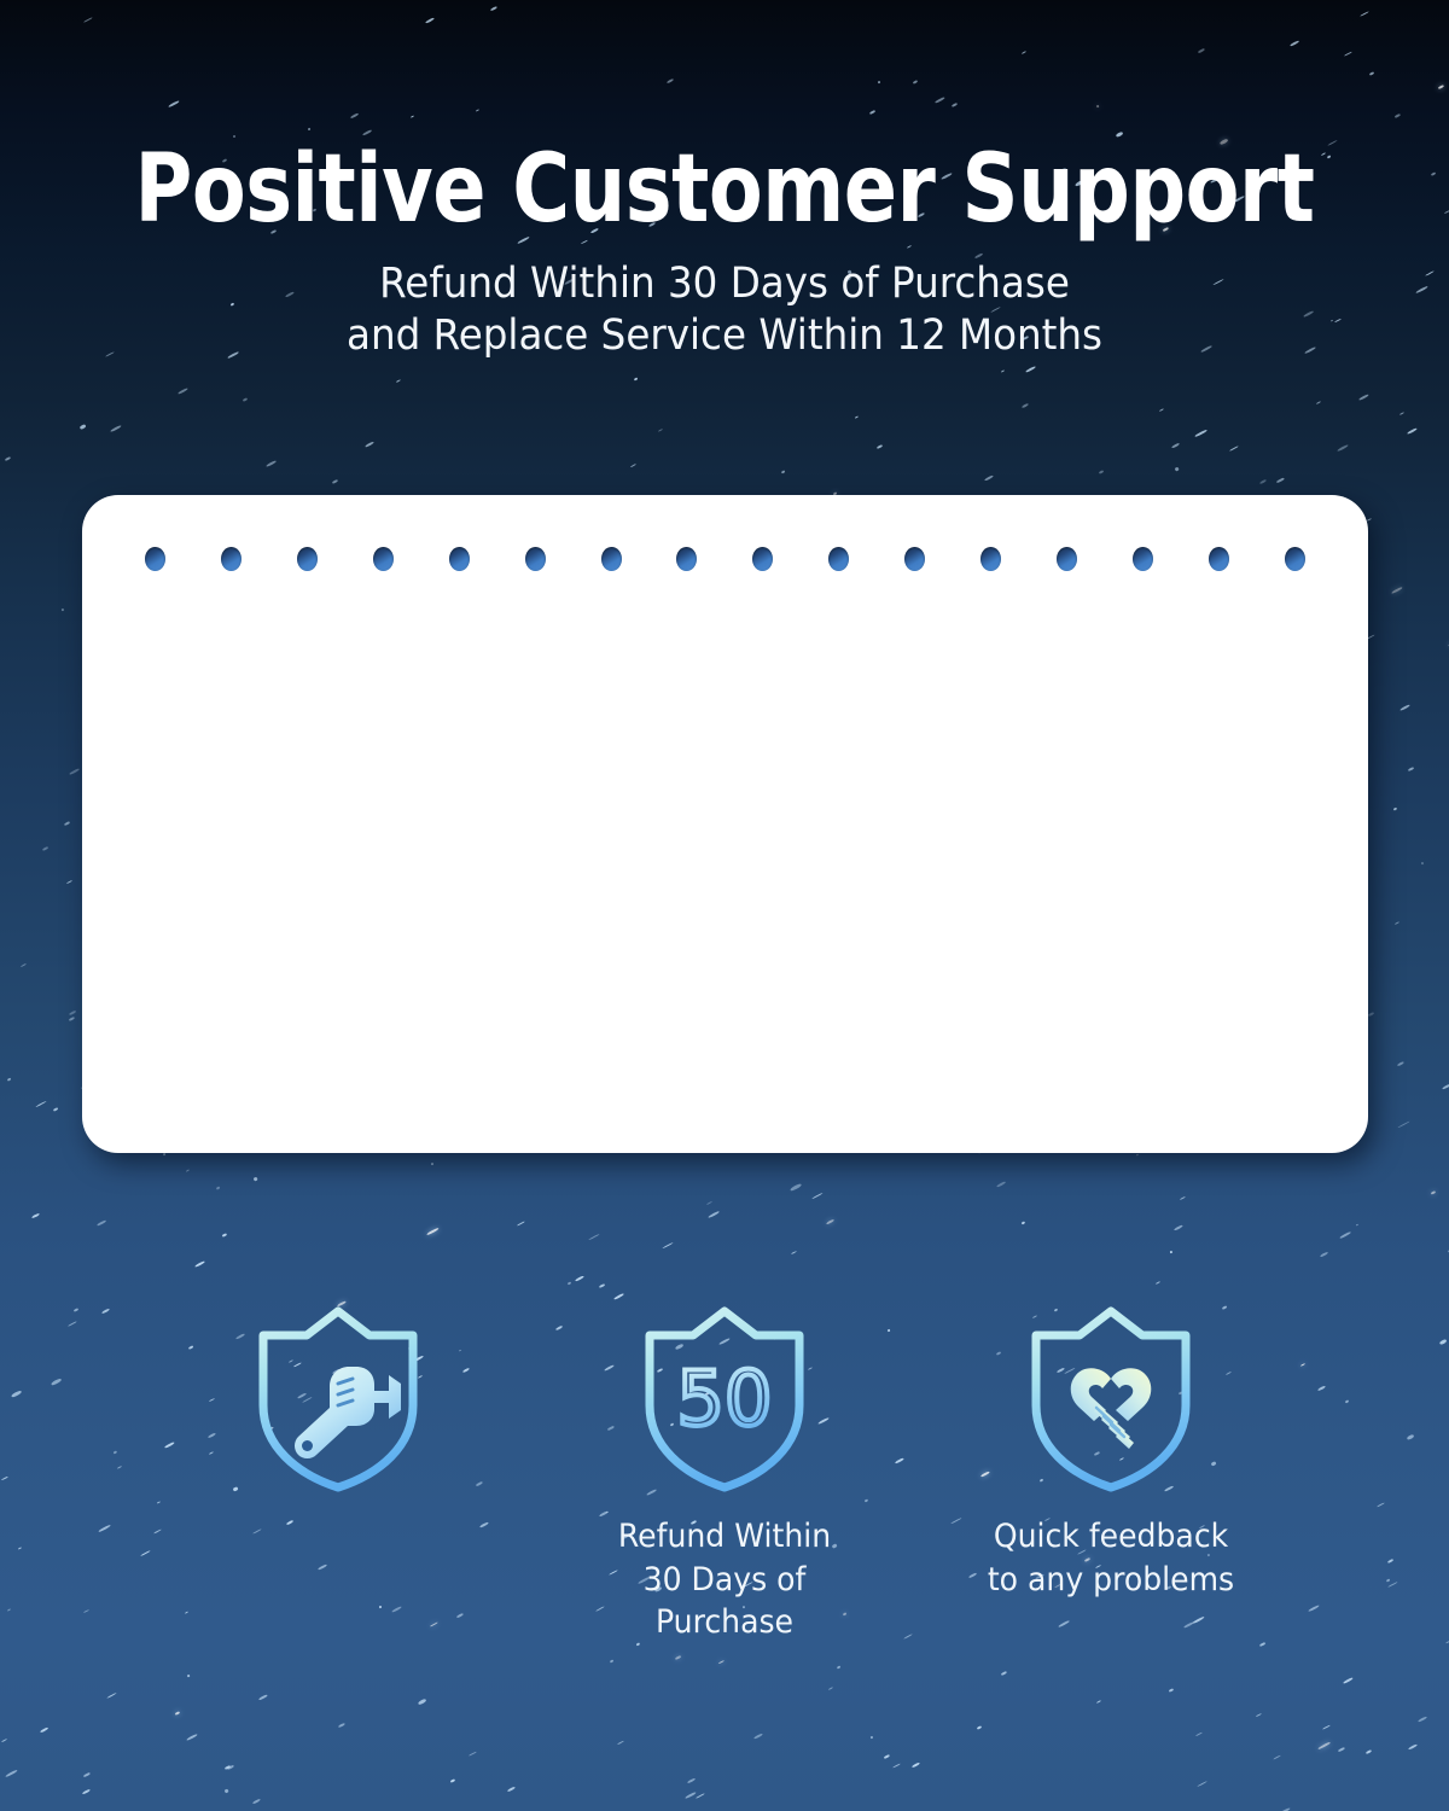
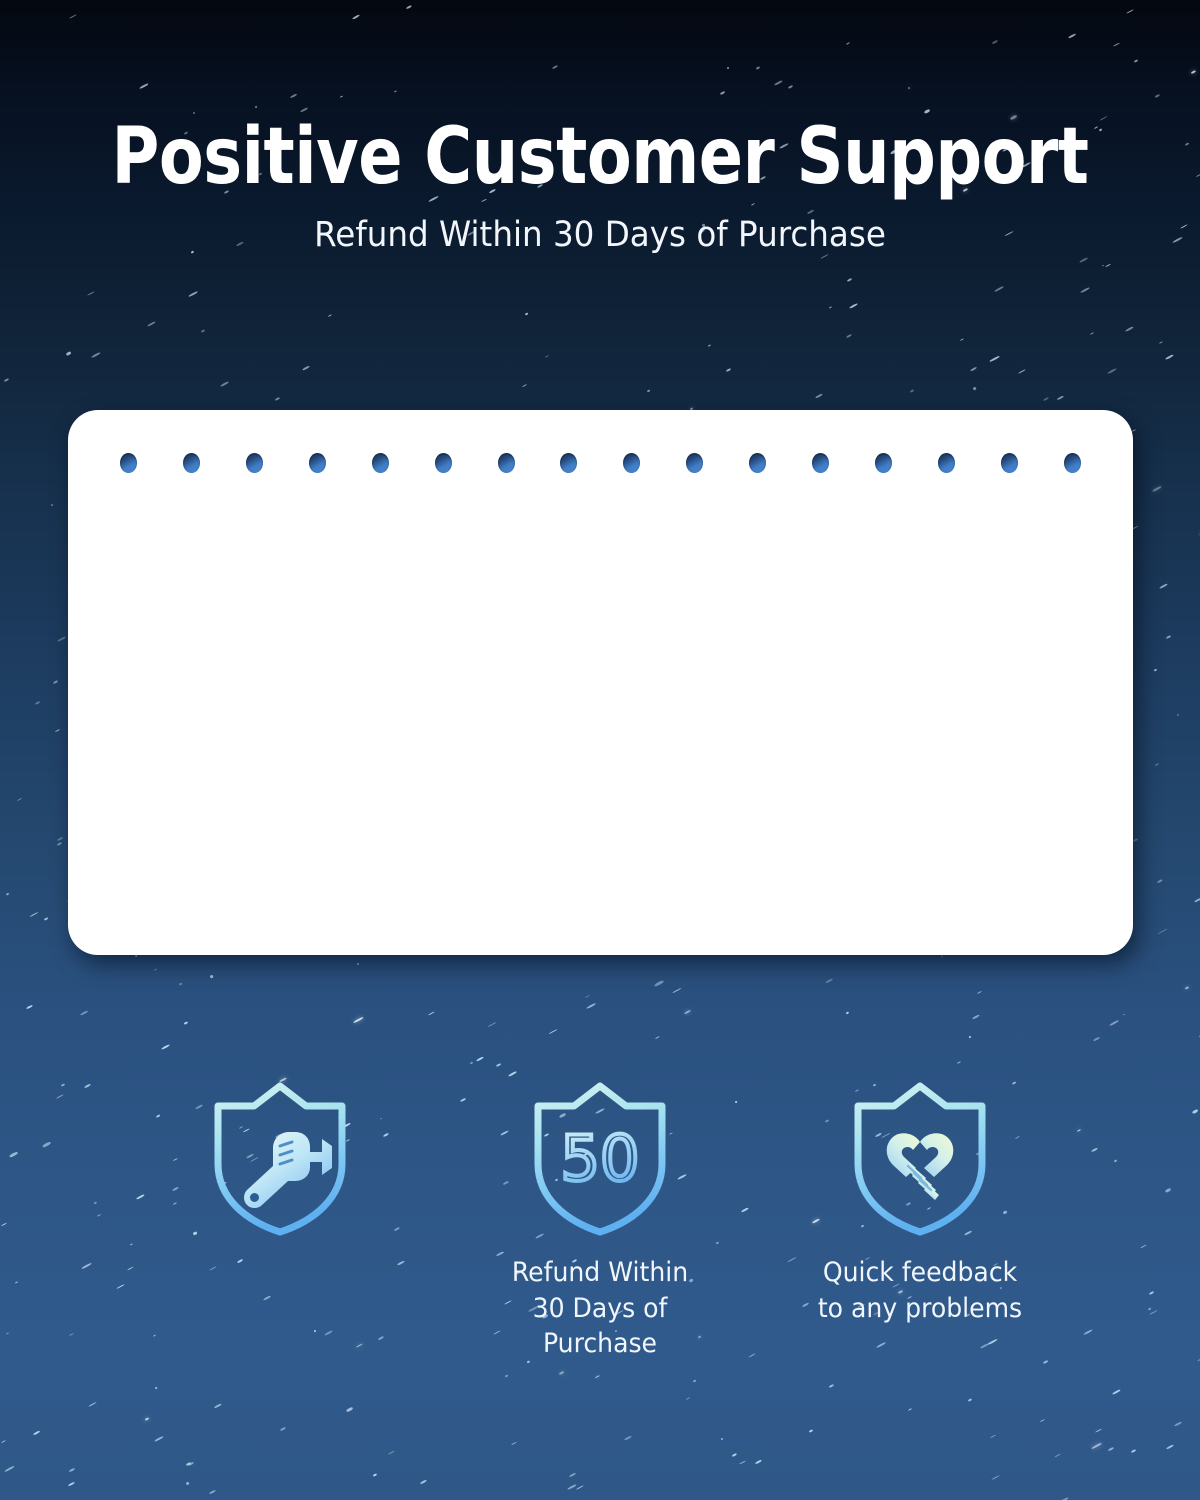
  Positive Customer Support
  Refund Within 30 Days of Purchase
- and Replace Service Within 12 Months
  50
  Refund Within
  30 Days of Purchase
  Quick feedback
  to any problems
